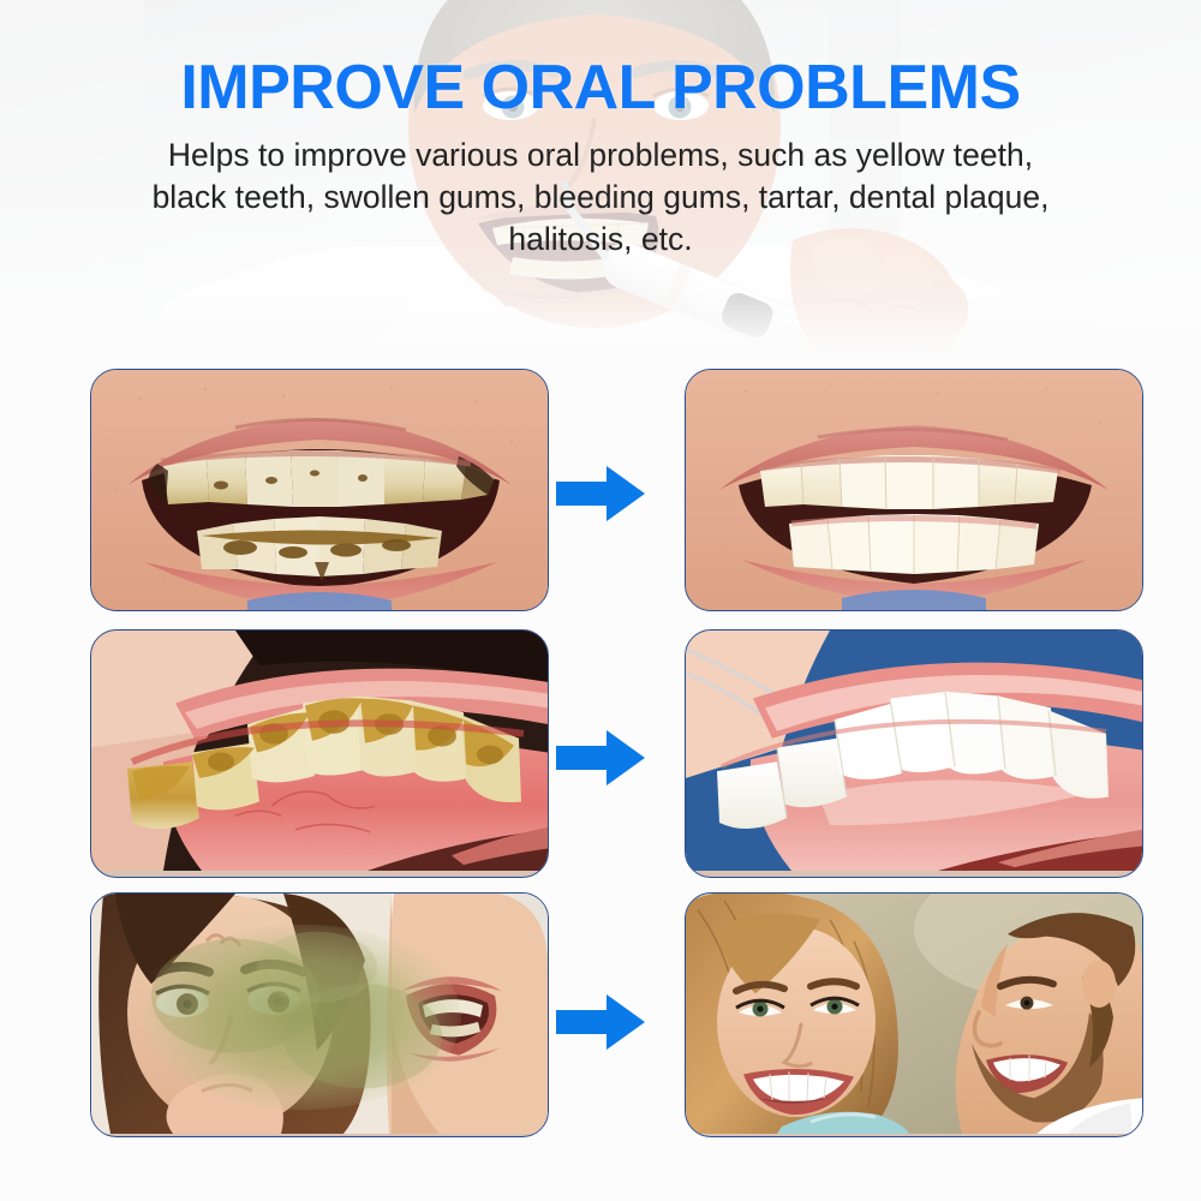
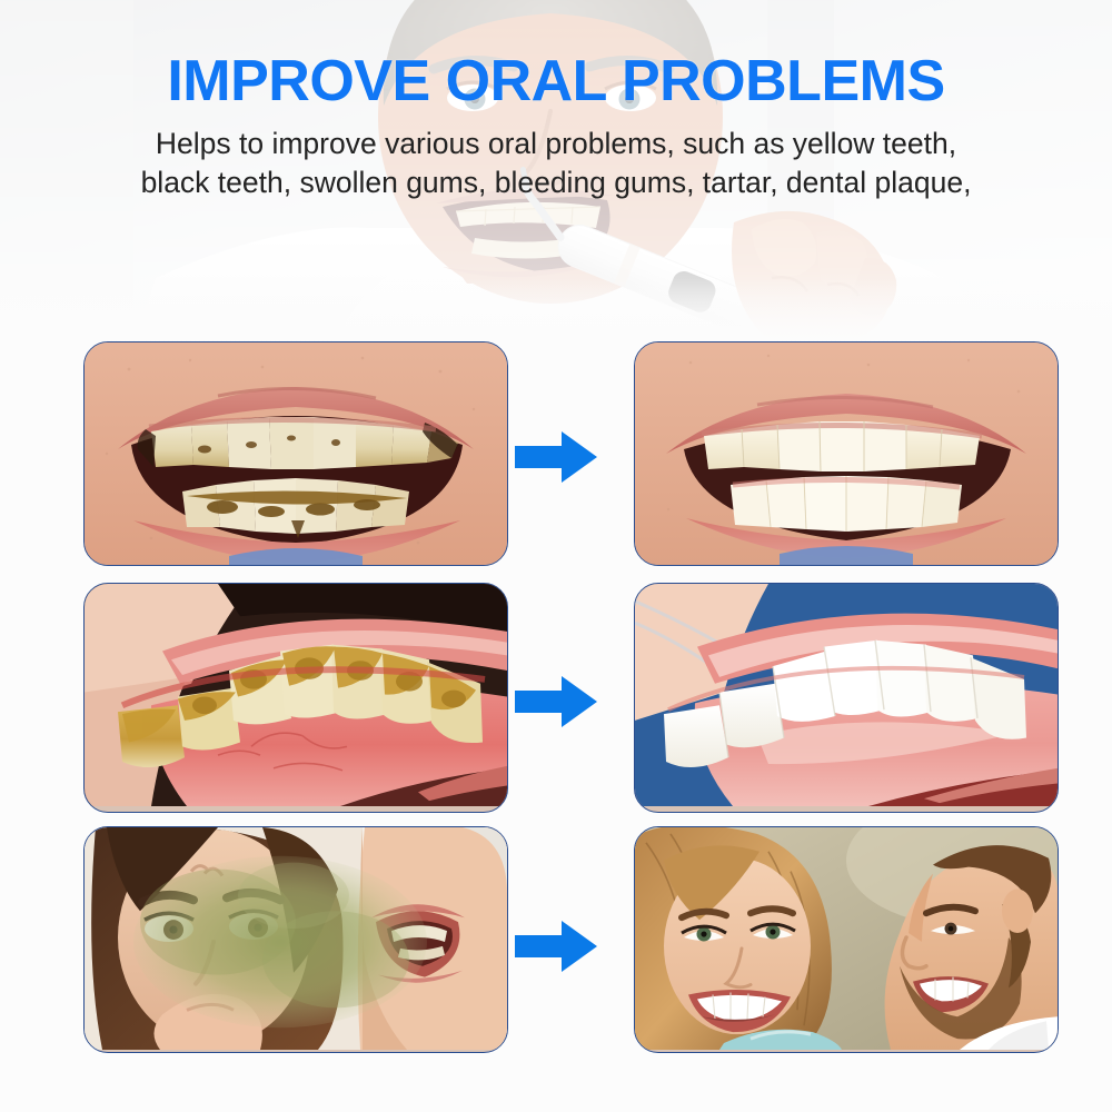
  IMPROVE ORAL PROBLEMS
  Helps to improve various oral problems, such as yellow teeth,
  black teeth, swollen gums, bleeding gums, tartar, dental plaque,
- halitosis, etc.
